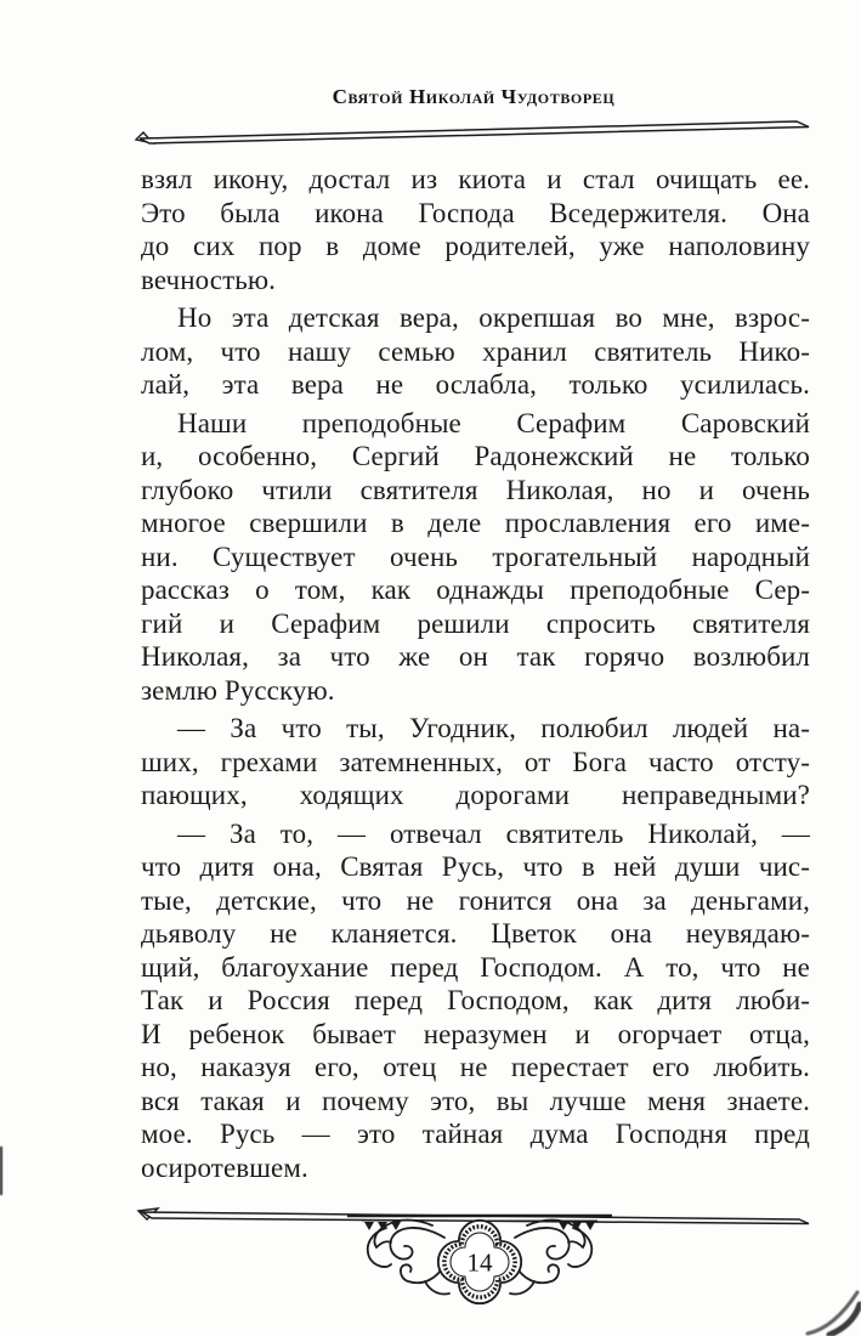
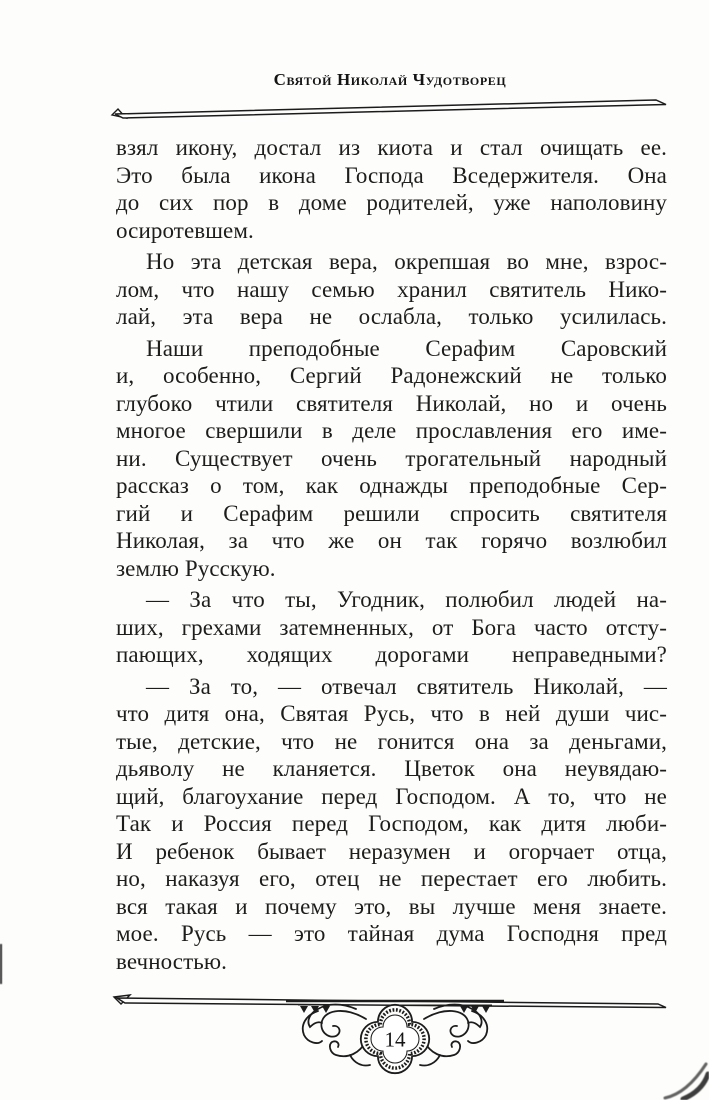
  Святой Николай Чудотворец
  взял икону, достал из киота и стал очищать ее.
  Это была икона Господа Вседержителя. Она
  до сих пор в доме родителей, уже наполовину
- вечностью.
+ осиротевшем.
  Но эта детская вера, окрепшая во мне, взрос-
  лом, что нашу семью хранил святитель Нико-
  лай, эта вера не ослабла, только усилилась.
  Наши преподобные Серафим Саровский
  и, особенно, Сергий Радонежский не только
- глубоко чтили святителя Николая, но и очень
+ глубоко чтили святителя Николай, но и очень
  многое свершили в деле прославления его име-
  ни. Существует очень трогательный народный
  рассказ о том, как однажды преподобные Сер-
  гий и Серафим решили спросить святителя
  Николая, за что же он так горячо возлюбил
  землю Русскую.
  — За что ты, Угодник, полюбил людей на-
  ших, грехами затемненных, от Бога часто отсту-
  пающих, ходящих дорогами неправедными?
  — За то, — отвечал святитель Николай, —
  что дитя она, Святая Русь, что в ней души чис-
  тые, детские, что не гонится она за деньгами,
  дьяволу не кланяется. Цветок она неувядаю-
  щий, благоухание перед Господом. А то, что не
  Так и Россия перед Господом, как дитя люби-
  И ребенок бывает неразумен и огорчает отца,
  но, наказуя его, отец не перестает его любить.
  вся такая и почему это, вы лучше меня знаете.
  мое. Русь — это тайная дума Господня пред
- осиротевшем.
+ вечностью.
  14
